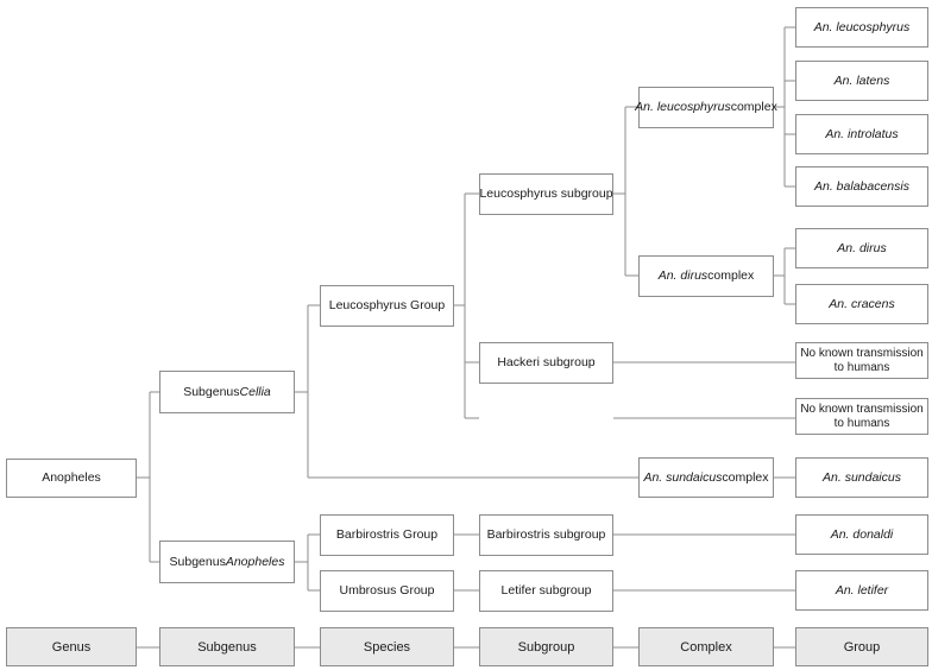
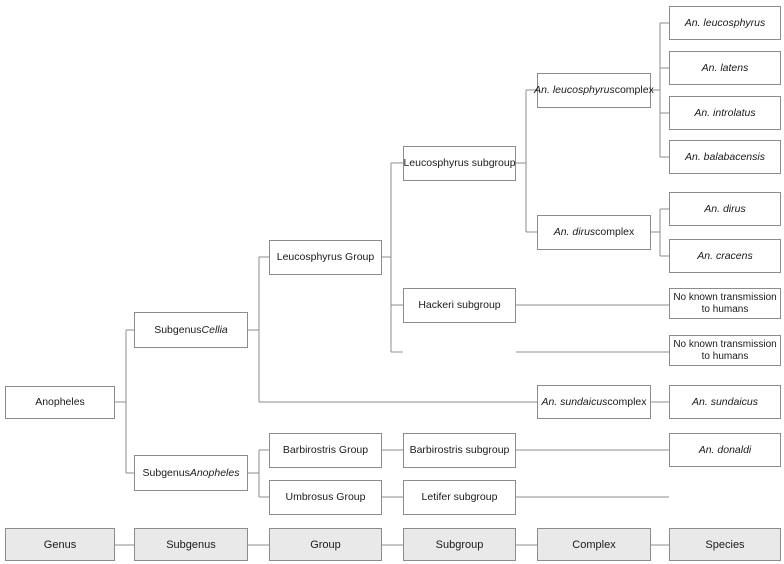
  Anopheles
  Subgenus
  Cellia
  Subgenus
  Anopheles
  Leucosphyrus Group
  Barbirostris Group
  Umbrosus Group
  Leucosphyrus subgroup
  Hackeri subgroup
  Barbirostris subgroup
  Letifer subgroup
  An. leucosphyrus
  complex
  An. dirus
  complex
  An. sundaicus
  complex
  An. leucosphyrus
  An. latens
  An. introlatus
  An. balabacensis
  An. dirus
  An. cracens
  An. sundaicus
  An. donaldi
- An. letifer
  No known transmission to humans
  No known transmission to humans
  Genus
  Subgenus
- Species
+ Group
  Subgroup
  Complex
- Group
+ Species
